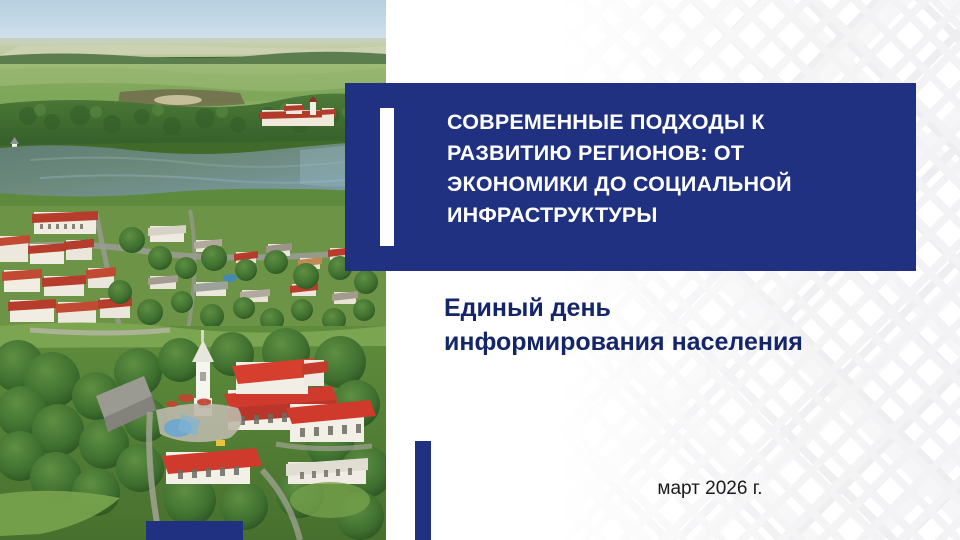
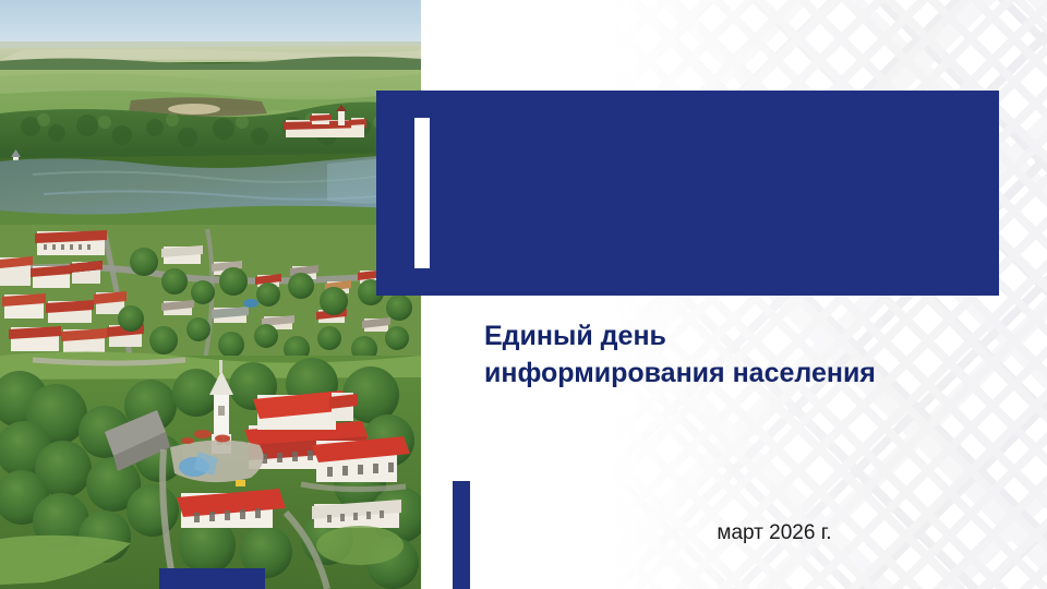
- СОВРЕМЕННЫЕ ПОДХОДЫ К
- РАЗВИТИЮ РЕГИОНОВ: ОТ
- ЭКОНОМИКИ ДО СОЦИАЛЬНОЙ
- ИНФРАСТРУКТУРЫ
  Единый день
  информирования населения
  март 2026 г.
